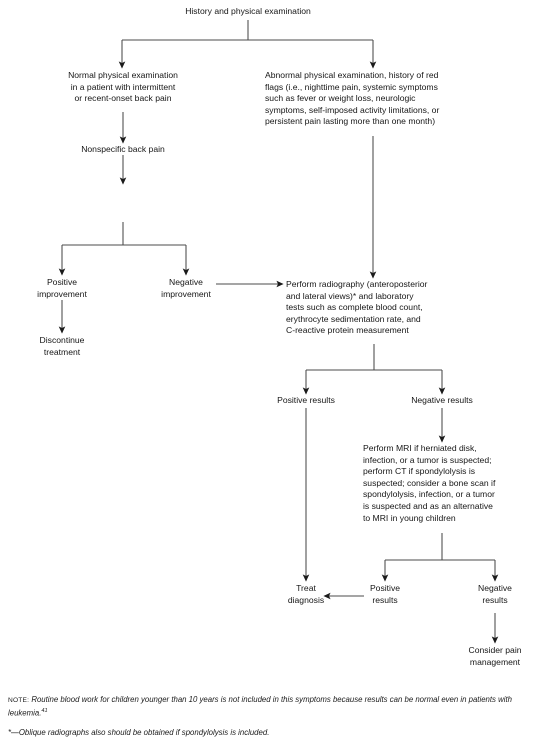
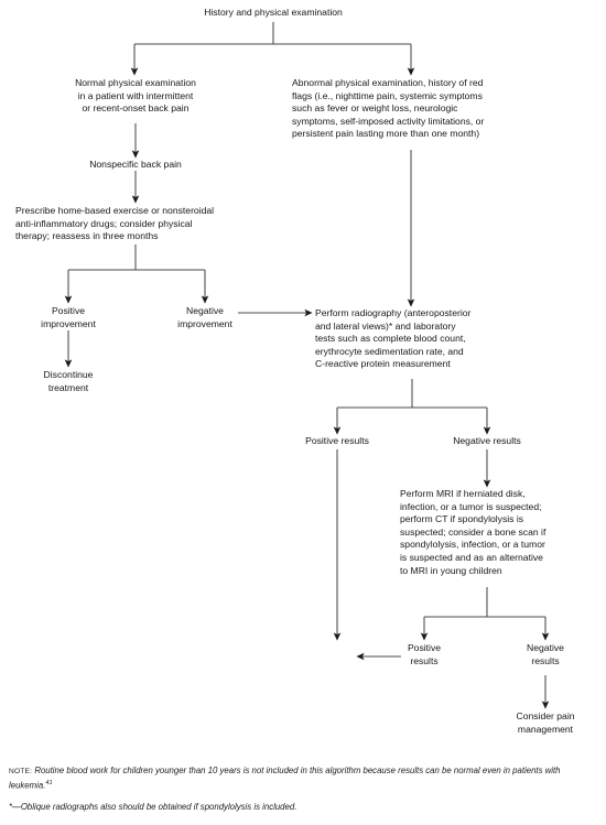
  History and physical examination
  Normal physical examination
  in a patient with intermittent
  or recent-onset back pain
  Abnormal physical examination, history of red
  flags (i.e., nighttime pain, systemic symptoms
  such as fever or weight loss, neurologic
  symptoms, self-imposed activity limitations, or
  persistent pain lasting more than one month)
  Nonspecific back pain
+ Prescribe home-based exercise or nonsteroidal
+ anti-inflammatory drugs; consider physical
+ therapy; reassess in three months
  Positive
  improvement
  Negative
  improvement
  Discontinue
  treatment
  Perform radiography (anteroposterior
  and lateral views)* and laboratory
  tests such as complete blood count,
  erythrocyte sedimentation rate, and
  C-reactive protein measurement
  Positive results
  Negative results
  Perform MRI if herniated disk,
  infection, or a tumor is suspected;
  perform CT if spondylolysis is
  suspected; consider a bone scan if
  spondylolysis, infection, or a tumor
  is suspected and as an alternative
  to MRI in young children
- Treat
- diagnosis
  Positive
  results
  Negative
  results
  Consider pain
  management
- Routine blood work for children younger than 10 years is not included in this symptoms because results can be normal even in patients with leukemia.
+ Routine blood work for children younger than 10 years is not included in this algorithm because results can be normal even in patients with leukemia.
  *—Oblique radiographs also should be obtained if spondylolysis is included.
